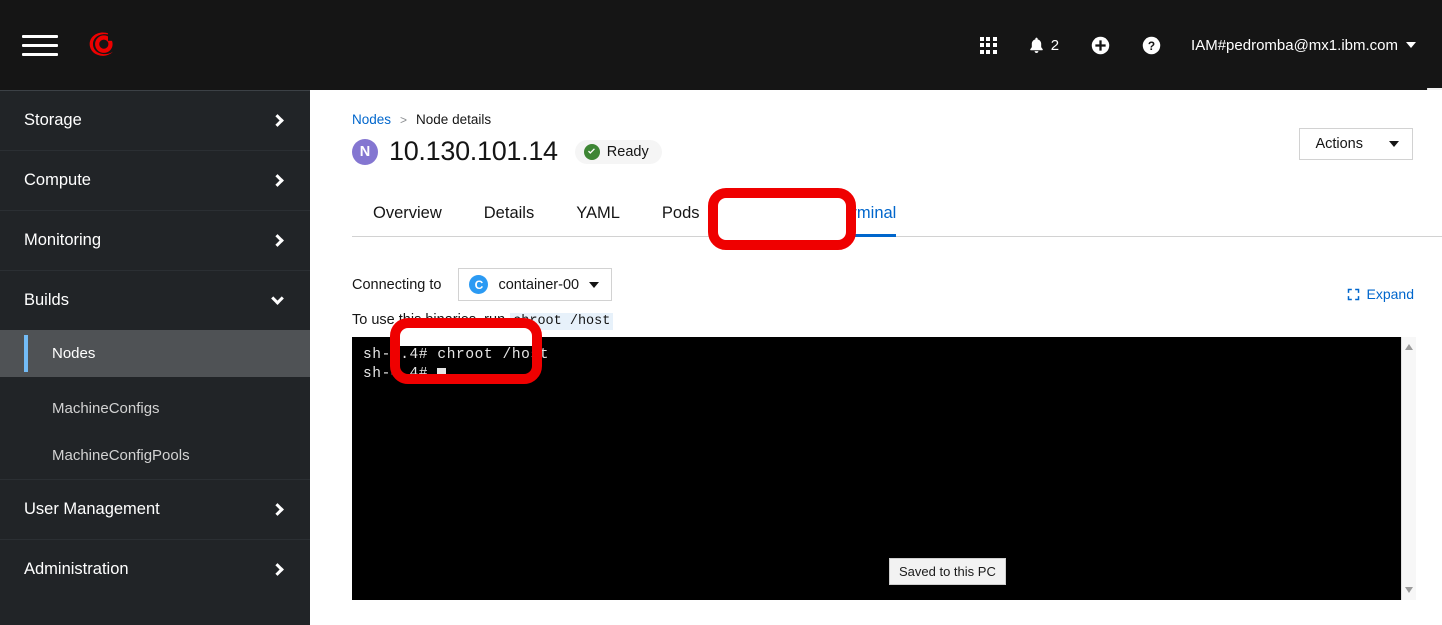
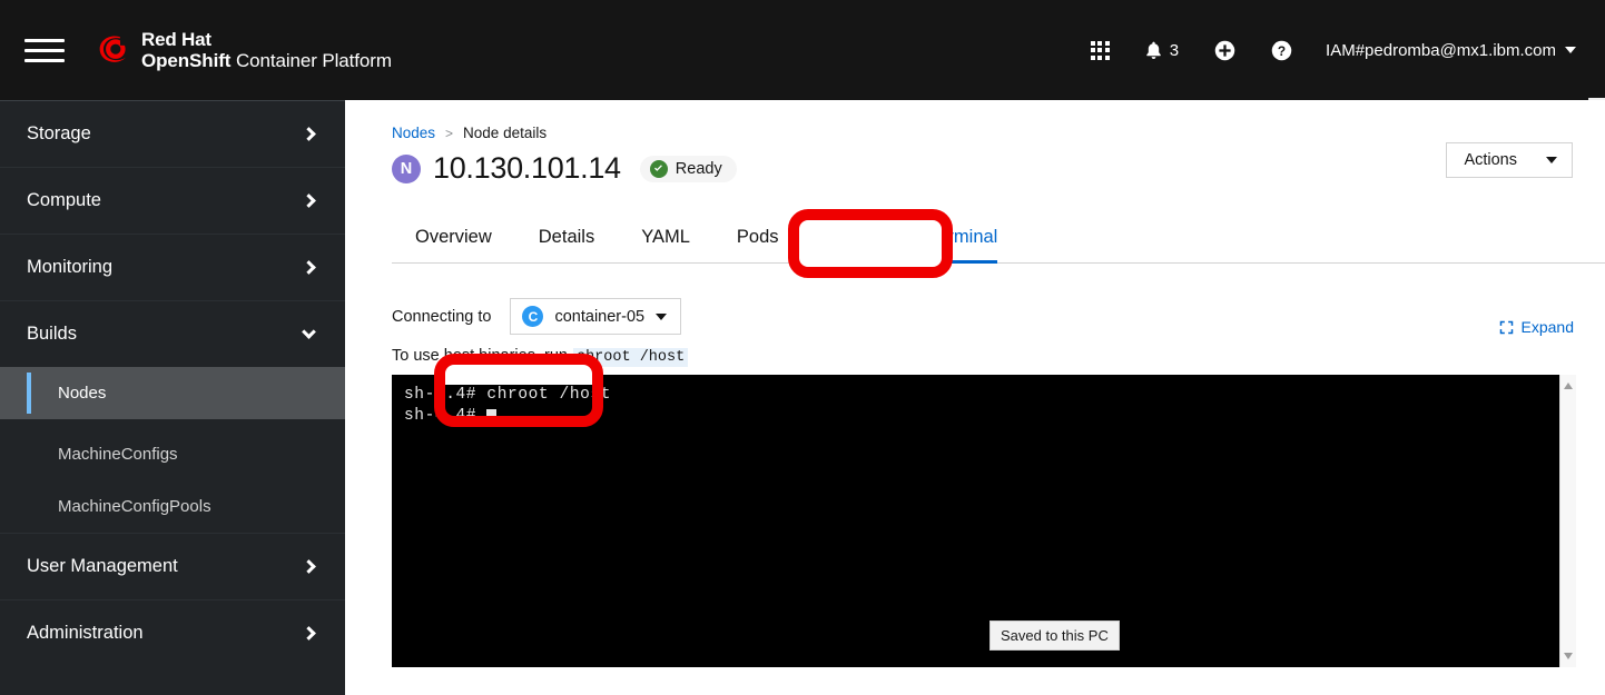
+ Red Hat
+ OpenShift Container Platform
- 2
+ 3
  ?
  IAM#pedromba@mx1.ibm.com
  Storage
  Compute
  Monitoring
  Builds
  Nodes
  MachineConfigs
  MachineConfigPools
  User Management
  Administration
  Nodes
  >
  Node details
  N
  10.130.101.14
  Ready
  Actions
  Overview
  Details
  YAML
  Pods
  Connecting to
  C
- container-00
+ container-05
  Expand
- To use this binaries, run
+ To use host binaries, run
  chroot /host
  sh-4.4# chroot /host
  sh-4.4#
  Saved to this PC
